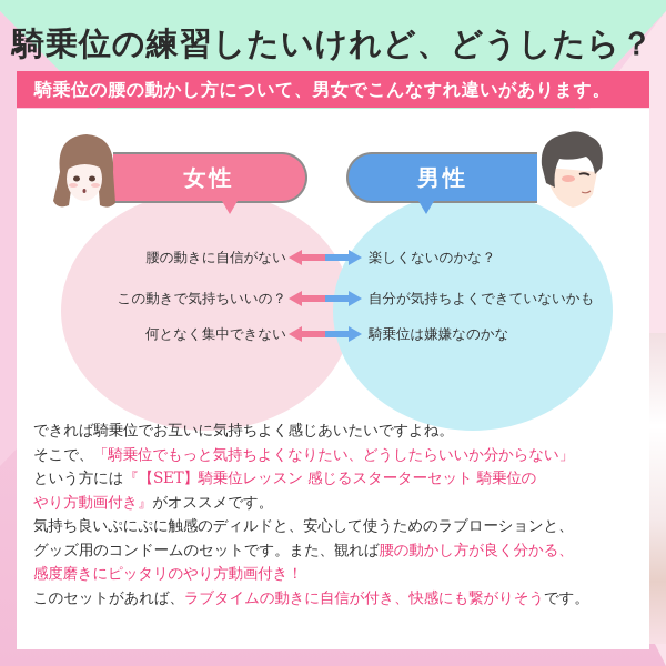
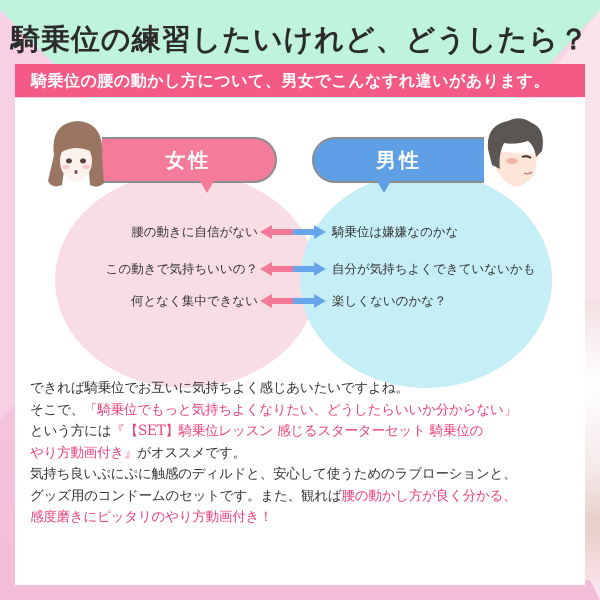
  騎乗位の練習したいけれど、どうしたら？
  騎乗位の腰の動かし方について、男女でこんなすれ違いがあります。
  女性
  男性
  腰の動きに自信がない
  この動きで気持ちいいの？
  何となく集中できない
- 楽しくないのかな？
+ 騎乗位は嫌嫌なのかな
  自分が気持ちよくできていないかも
- 騎乗位は嫌嫌なのかな
+ 楽しくないのかな？
  できれば騎乗位でお互いに気持ちよく感じあいたいですよね。
  そこで、「騎乗位でもっと気持ちよくなりたい、どうしたらいいか分からない」
  という方には『【SET】騎乗位レッスン 感じるスターターセット 騎乗位の
  やり方動画付き』がオススメです。
  気持ち良いぷにぷに触感のディルドと、安心して使うためのラブローションと、
  グッズ用のコンドームのセットです。また、観れば腰の動かし方が良く分かる、
  感度磨きにピッタリのやり方動画付き！
- このセットがあれば、ラブタイムの動きに自信が付き、快感にも繋がりそうです。
